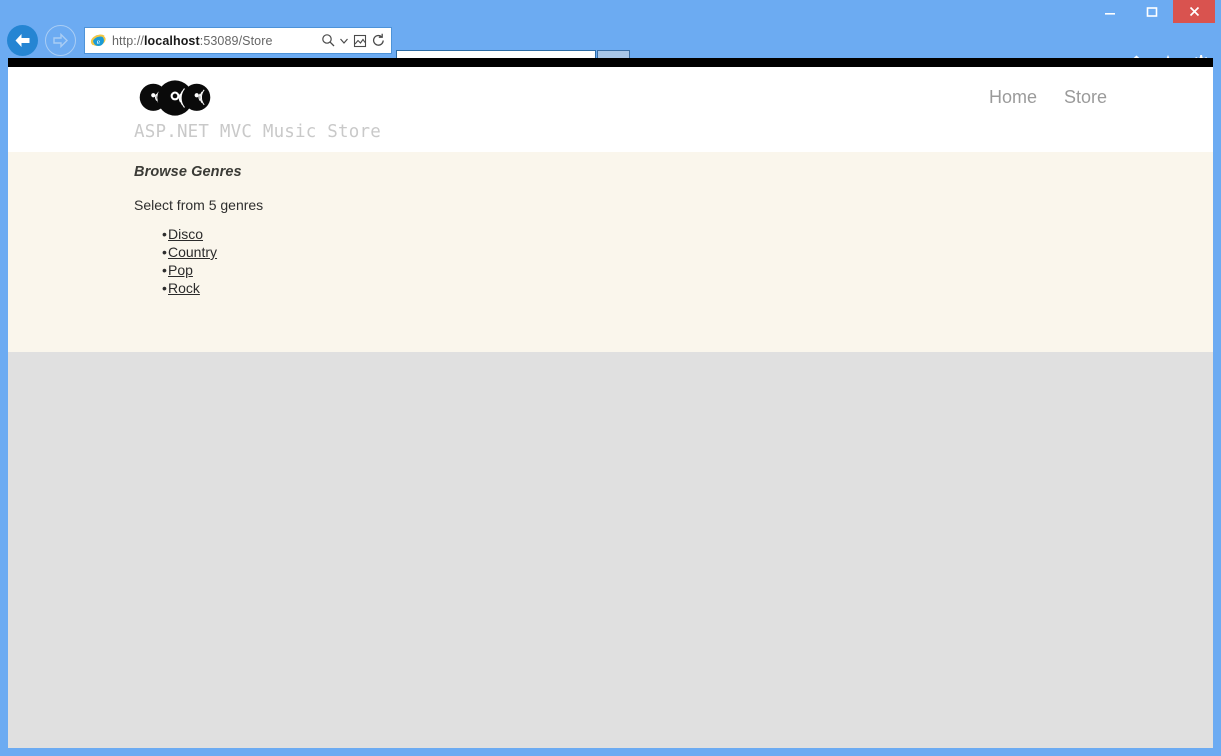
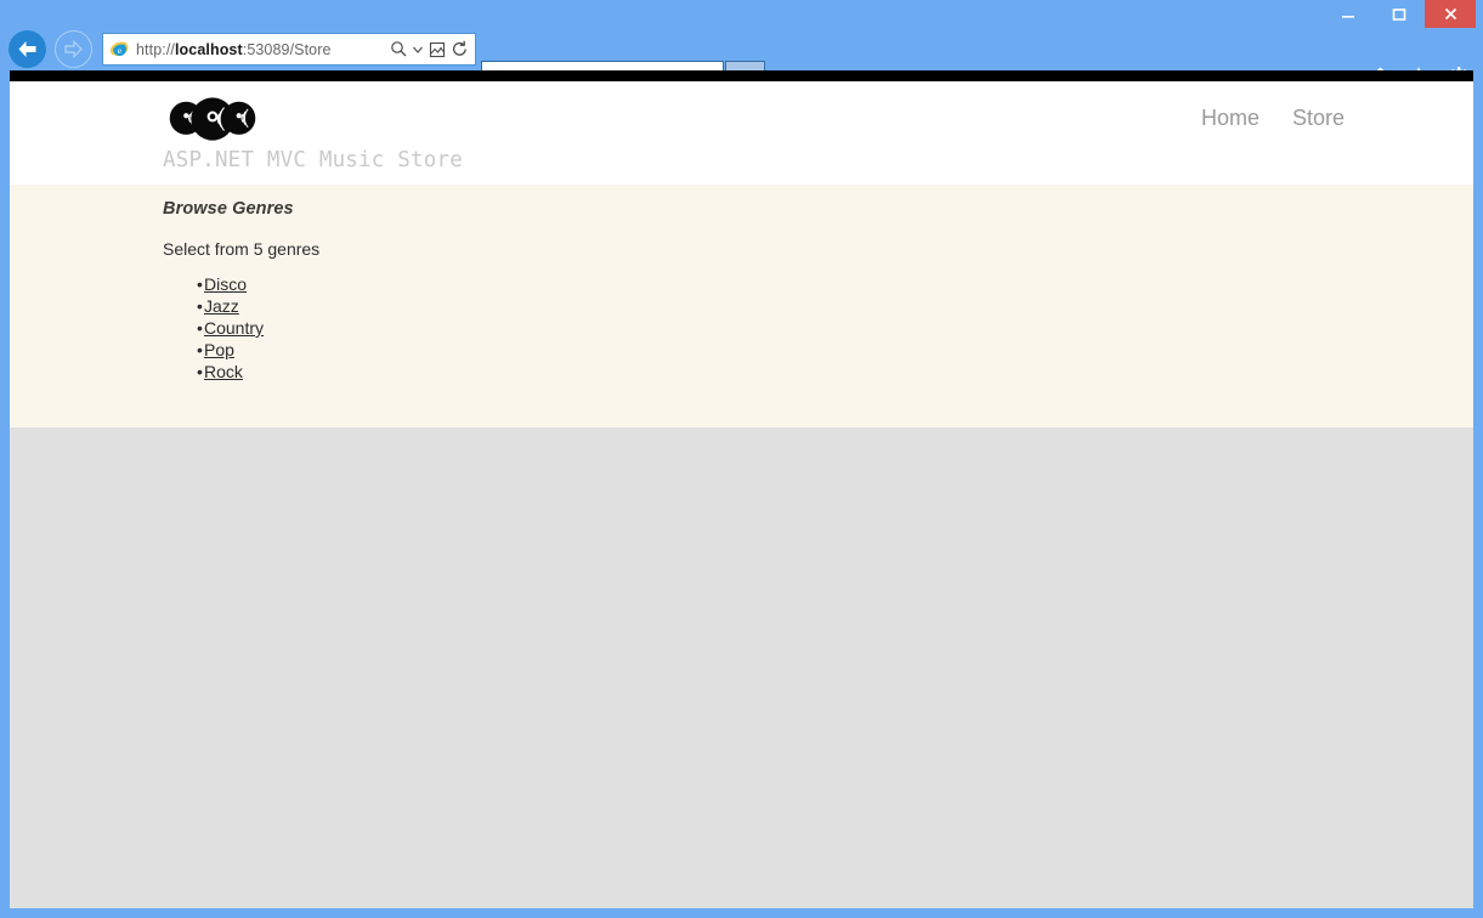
  e
  http://localhost:53089/Store
  ASP.NET MVC Music Store
  Home
  Store
  Browse Genres
  Select from 5 genres
  Disco
+ Jazz
  Country
  Pop
  Rock
